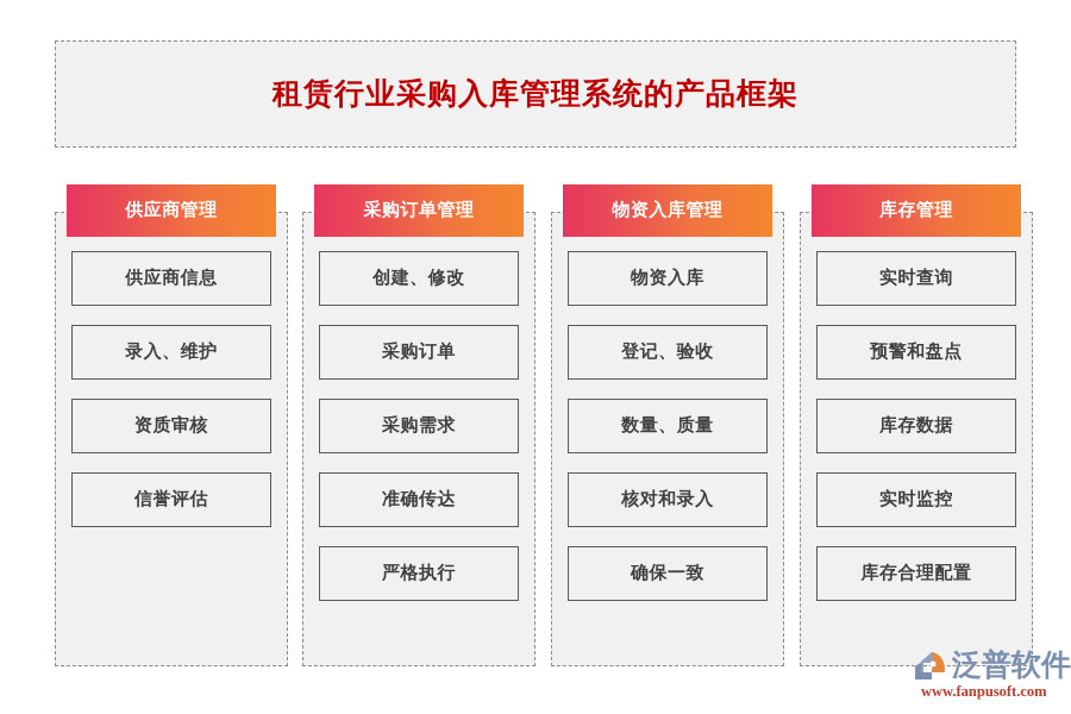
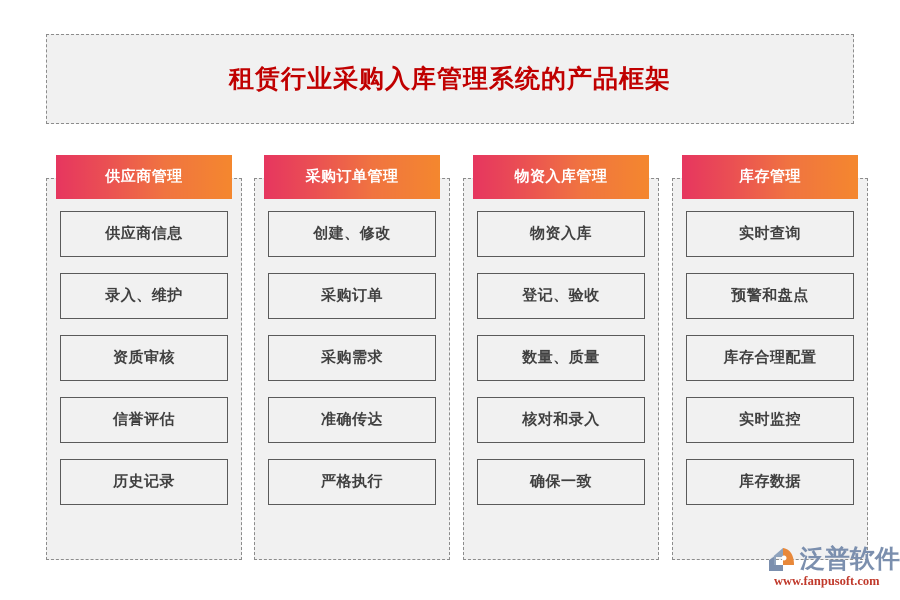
  租赁行业采购入库管理系统的产品框架
  供应商管理
  供应商信息
  录入、维护
  资质审核
  信誉评估
+ 历史记录
  采购订单管理
  创建、修改
  采购订单
  采购需求
  准确传达
  严格执行
  物资入库管理
  物资入库
  登记、验收
  数量、质量
  核对和录入
  确保一致
  库存管理
  实时查询
  预警和盘点
- 库存数据
+ 库存合理配置
  实时监控
- 库存合理配置
+ 库存数据
  泛普软件
  www.fanpusoft.com
